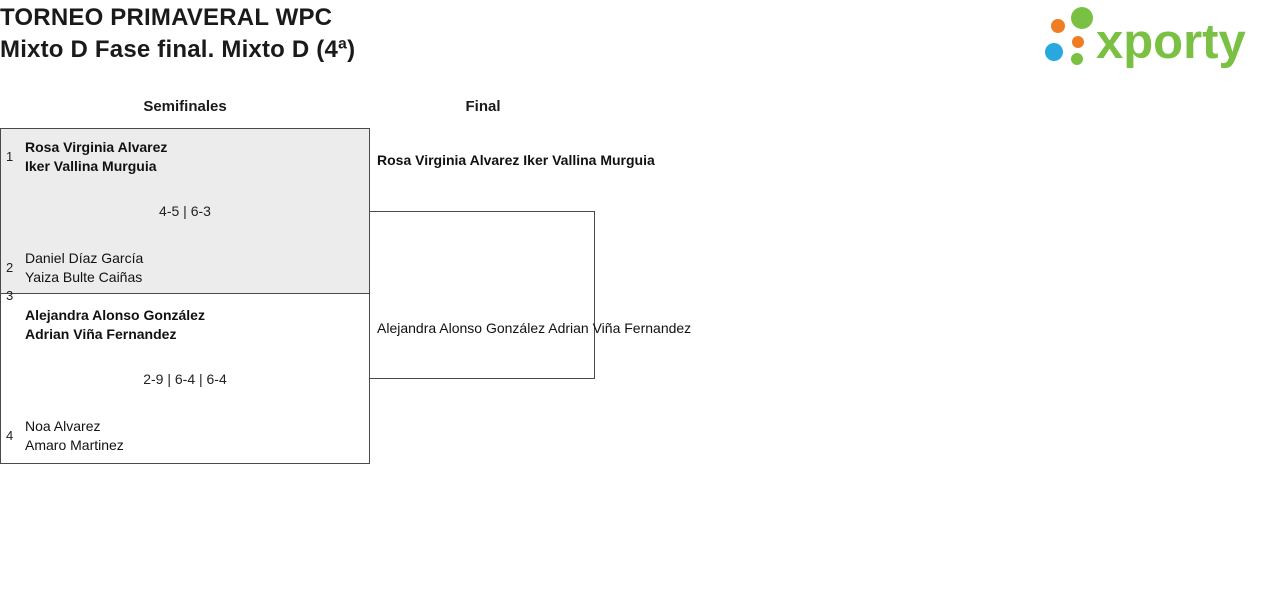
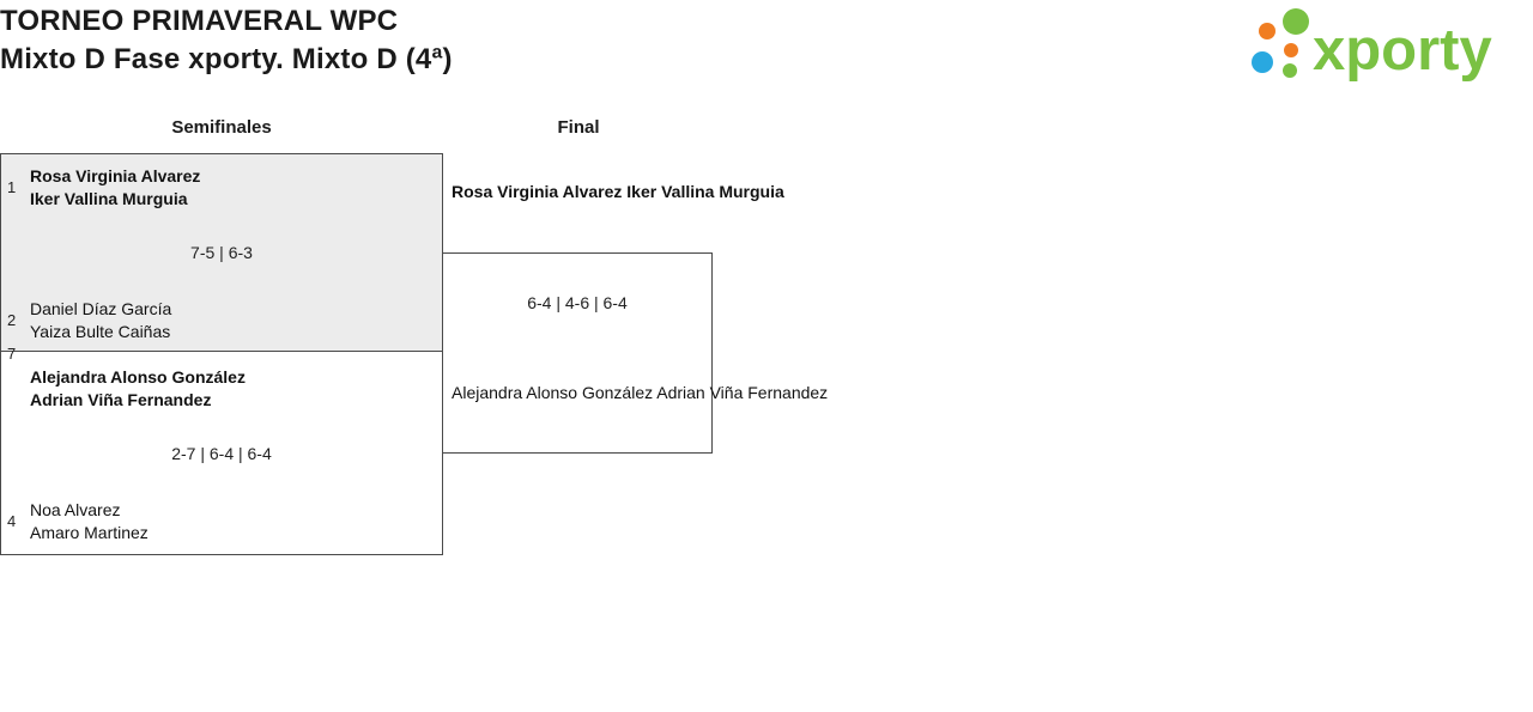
  TORNEO PRIMAVERAL WPC
- Mixto D Fase final. Mixto D (4ª)
+ Mixto D Fase xporty. Mixto D (4ª)
  xporty
  Semifinales
  Final
  1
  Rosa Virginia Alvarez
  Iker Vallina Murguia
- 4-5 | 6-3
+ 7-5 | 6-3
  2
  Daniel Díaz García
  Yaiza Bulte Caiñas
- 3
+ 7
  Alejandra Alonso González
  Adrian Viña Fernandez
- 2-9 | 6-4 | 6-4
+ 2-7 | 6-4 | 6-4
  4
  Noa Alvarez
  Amaro Martinez
  Rosa Virginia Alvarez Iker Vallina Murguia
+ 6-4 | 4-6 | 6-4
  Alejandra Alonso González Adrian Viña Fernandez
